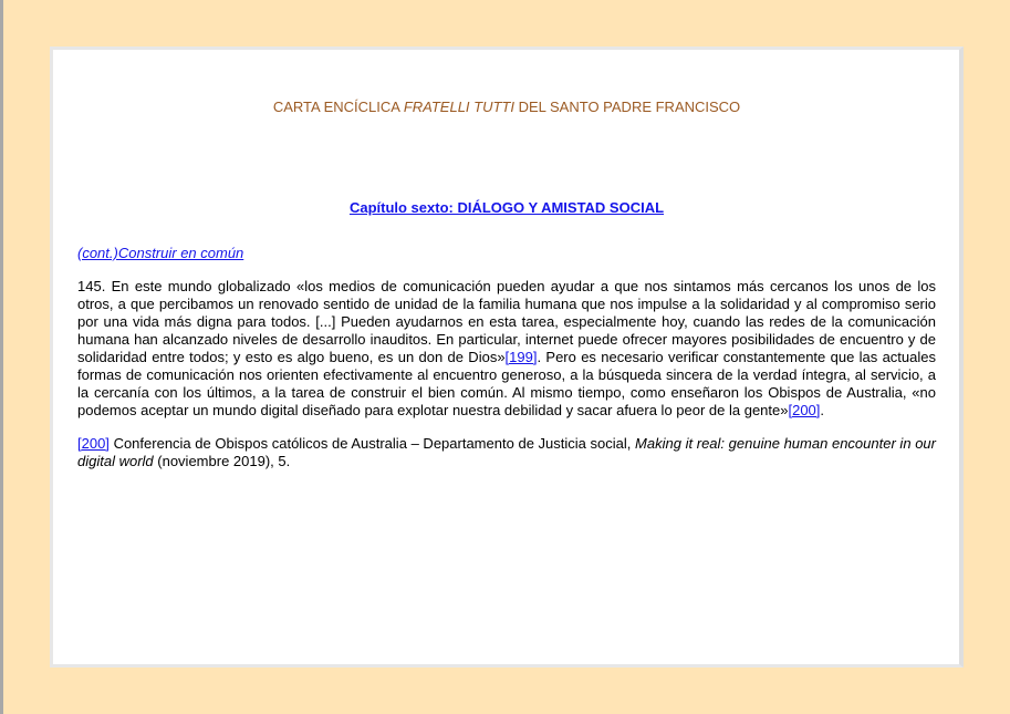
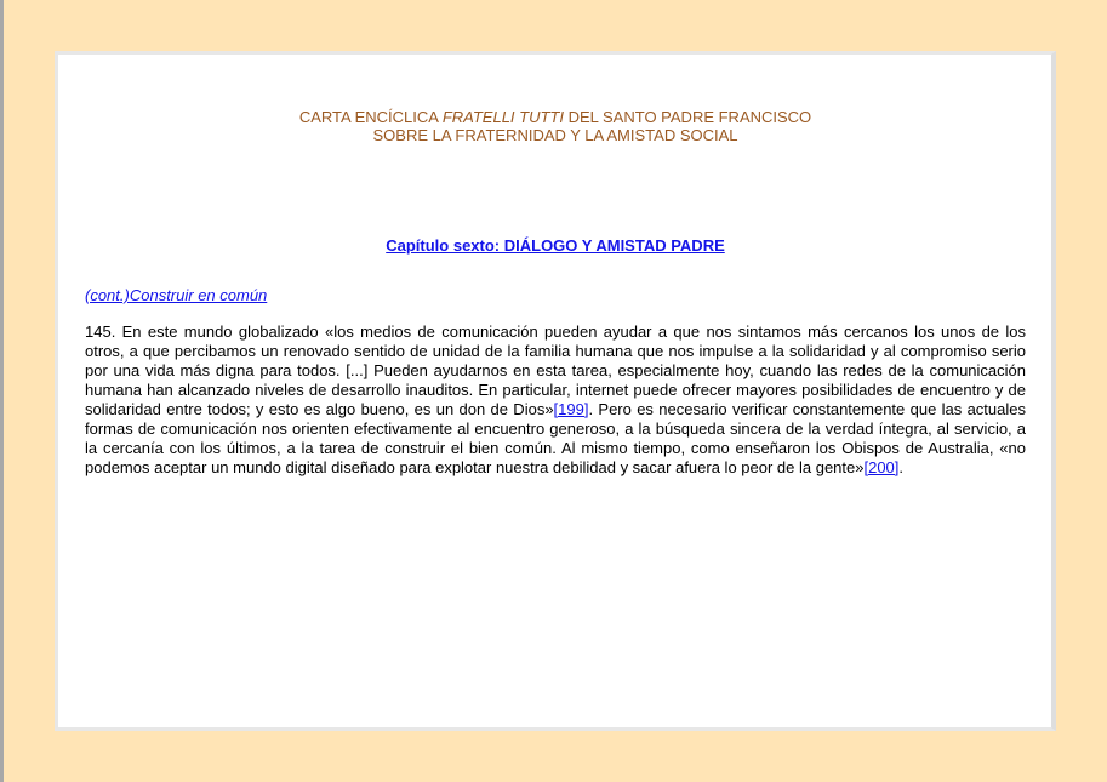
  CARTA ENCÍCLICA FRATELLI TUTTI DEL SANTO PADRE FRANCISCO
+ SOBRE LA FRATERNIDAD Y LA AMISTAD SOCIAL
- Capítulo sexto: DIÁLOGO Y AMISTAD SOCIAL
+ Capítulo sexto: DIÁLOGO Y AMISTAD PADRE
  (cont.)Construir en común
  145. En este mundo globalizado «los medios de comunicación pueden ayudar a que nos sintamos más cercanos los unos de los otros, a que percibamos un renovado sentido de unidad de la familia humana que nos impulse a la solidaridad y al compromiso serio por una vida más digna para todos. [...] Pueden ayudarnos en esta tarea, especialmente hoy, cuando las redes de la comunicación humana han alcanzado niveles de desarrollo inauditos. En particular, internet puede ofrecer mayores posibilidades de encuentro y de solidaridad entre todos; y esto es algo bueno, es un don de Dios»[199]. Pero es necesario verificar constantemente que las actuales formas de comunicación nos orienten efectivamente al encuentro generoso, a la búsqueda sincera de la verdad íntegra, al servicio, a la cercanía con los últimos, a la tarea de construir el bien común. Al mismo tiempo, como enseñaron los Obispos de Australia, «no podemos aceptar un mundo digital diseñado para explotar nuestra debilidad y sacar afuera lo peor de la gente»[200].
- [200] Conferencia de Obispos católicos de Australia – Departamento de Justicia social, Making it real: genuine human encounter in our digital world (noviembre 2019), 5.
